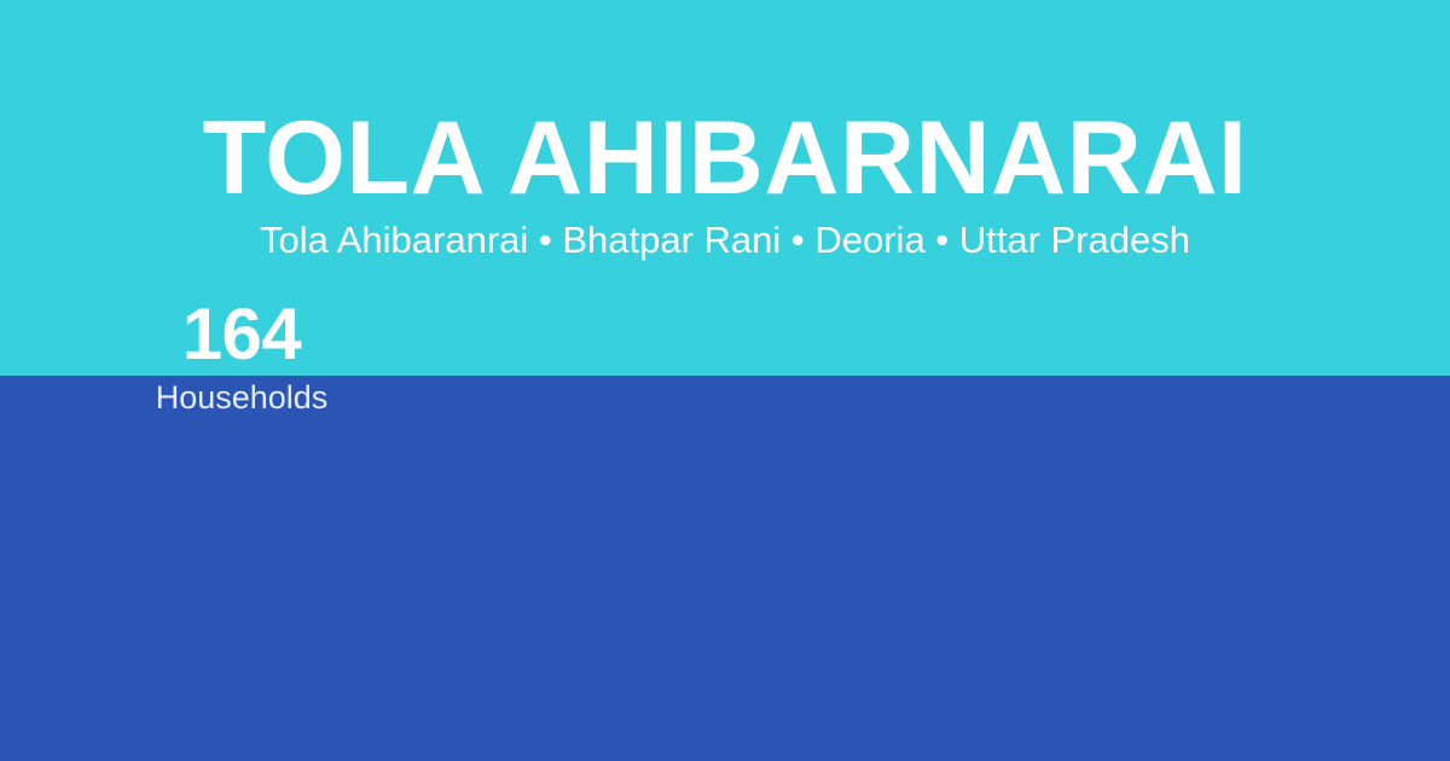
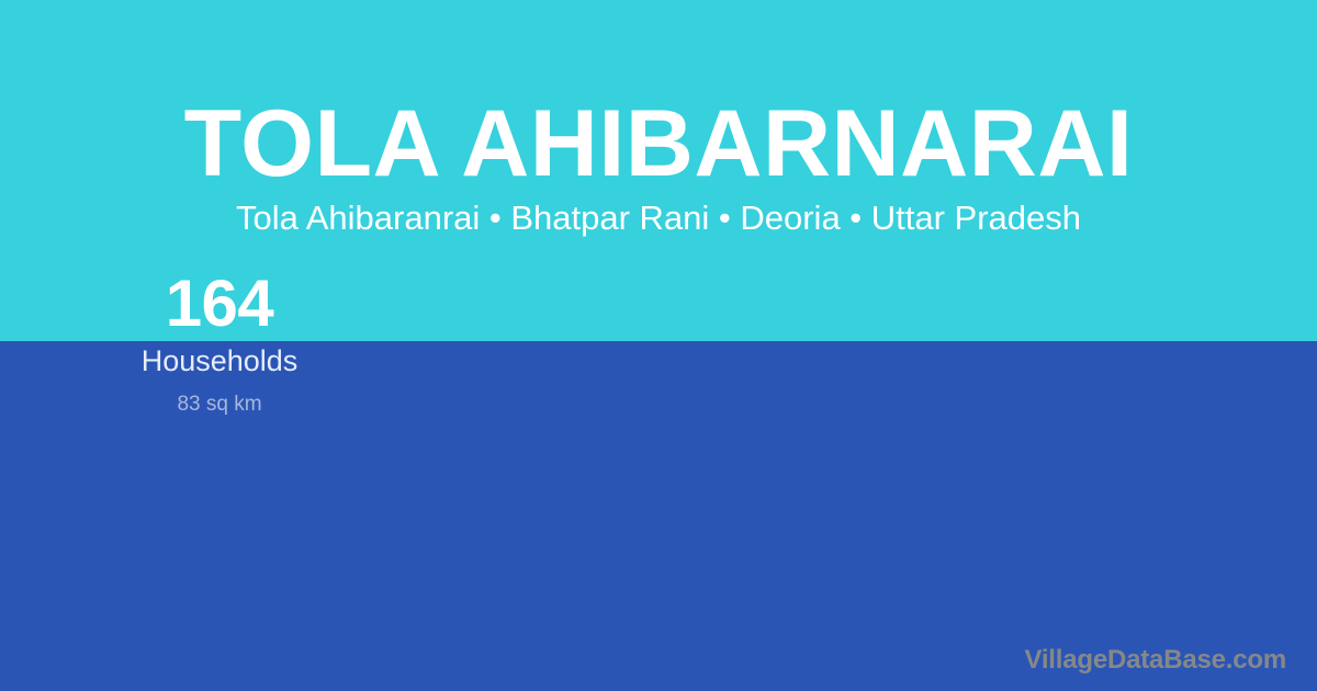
  TOLA AHIBARNARAI
  Tola Ahibaranrai • Bhatpar Rani • Deoria • Uttar Pradesh
  164
  Households
+ 83 sq km
+ VillageDataBase.com
